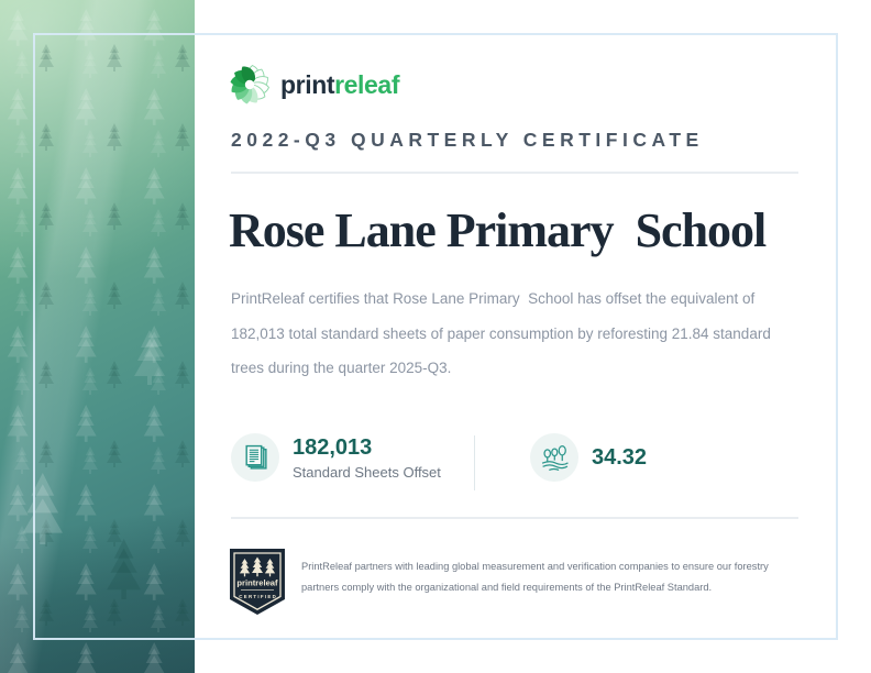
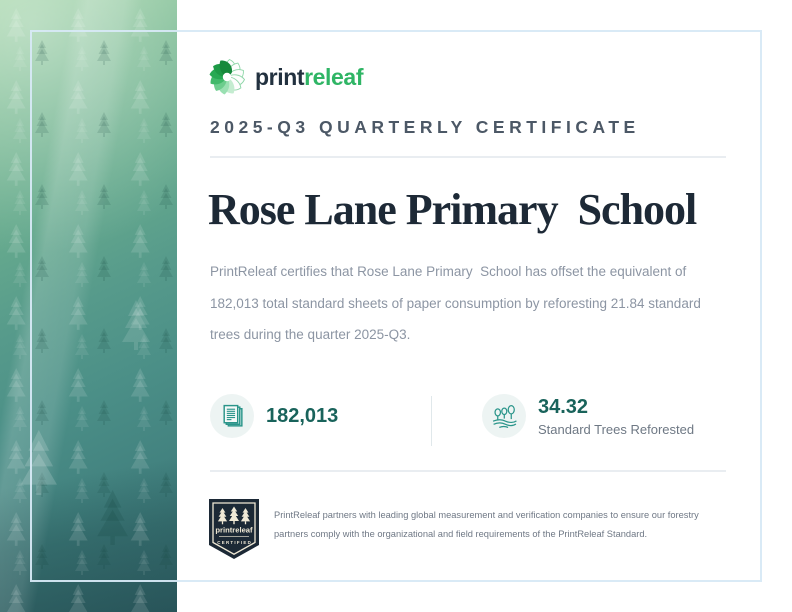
  printreleaf
- 2022-Q3 QUARTERLY CERTIFICATE
+ 2025-Q3 QUARTERLY CERTIFICATE
  Rose Lane Primary School
  PrintReleaf certifies that Rose Lane Primary School has offset the equivalent of 182,013 total standard sheets of paper consumption by reforesting 21.84 standard trees during the quarter 2025-Q3.
  182,013
- Standard Sheets Offset
  34.32
+ Standard Trees Reforested
  printreleaf
  PrintReleaf partners with leading global measurement and verification companies to ensure our forestry partners comply with the organizational and field requirements of the PrintReleaf Standard.
